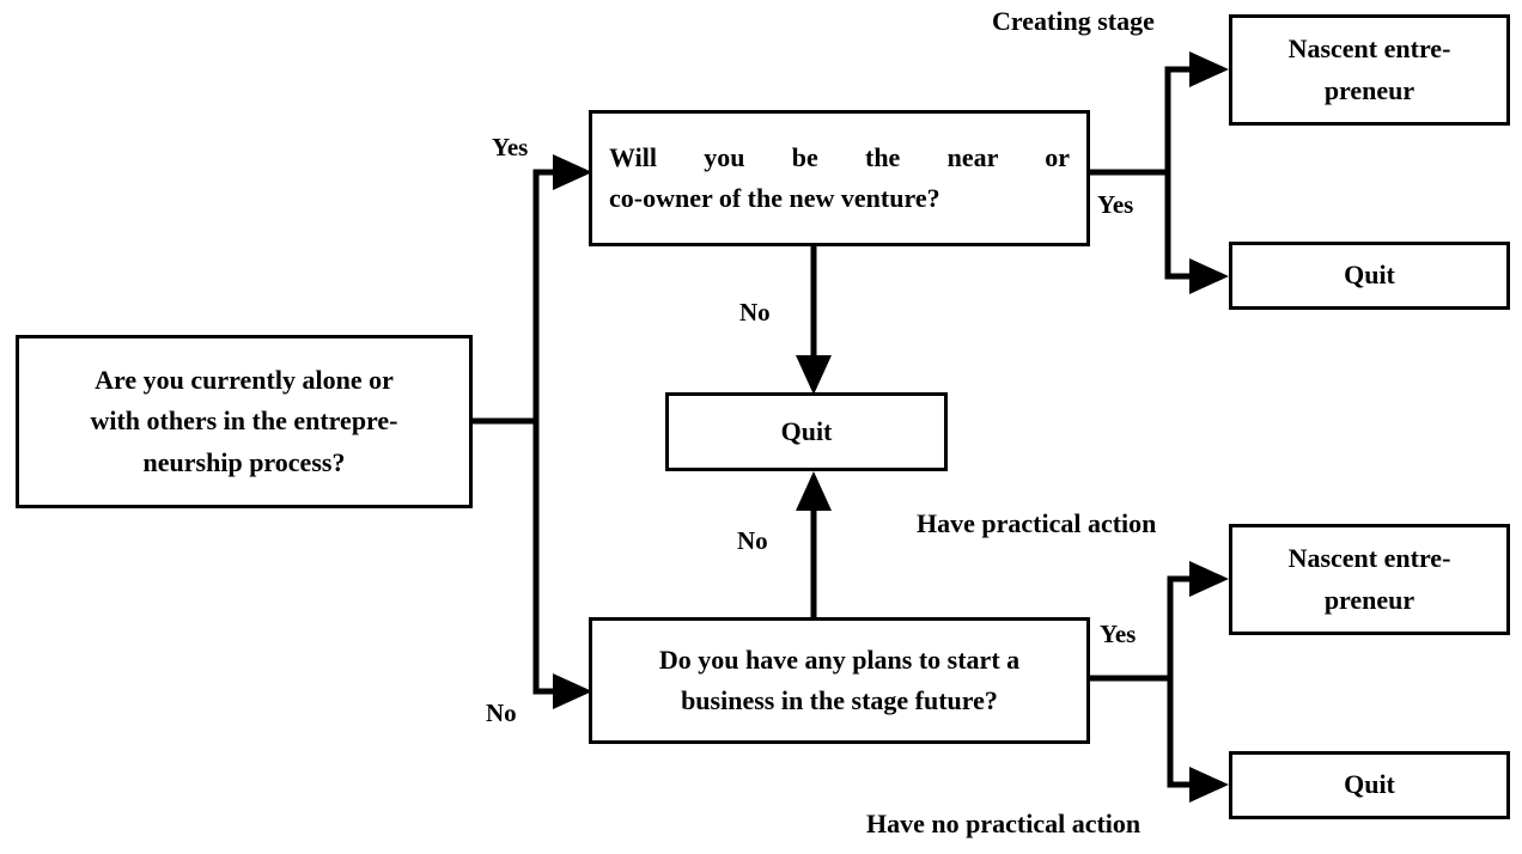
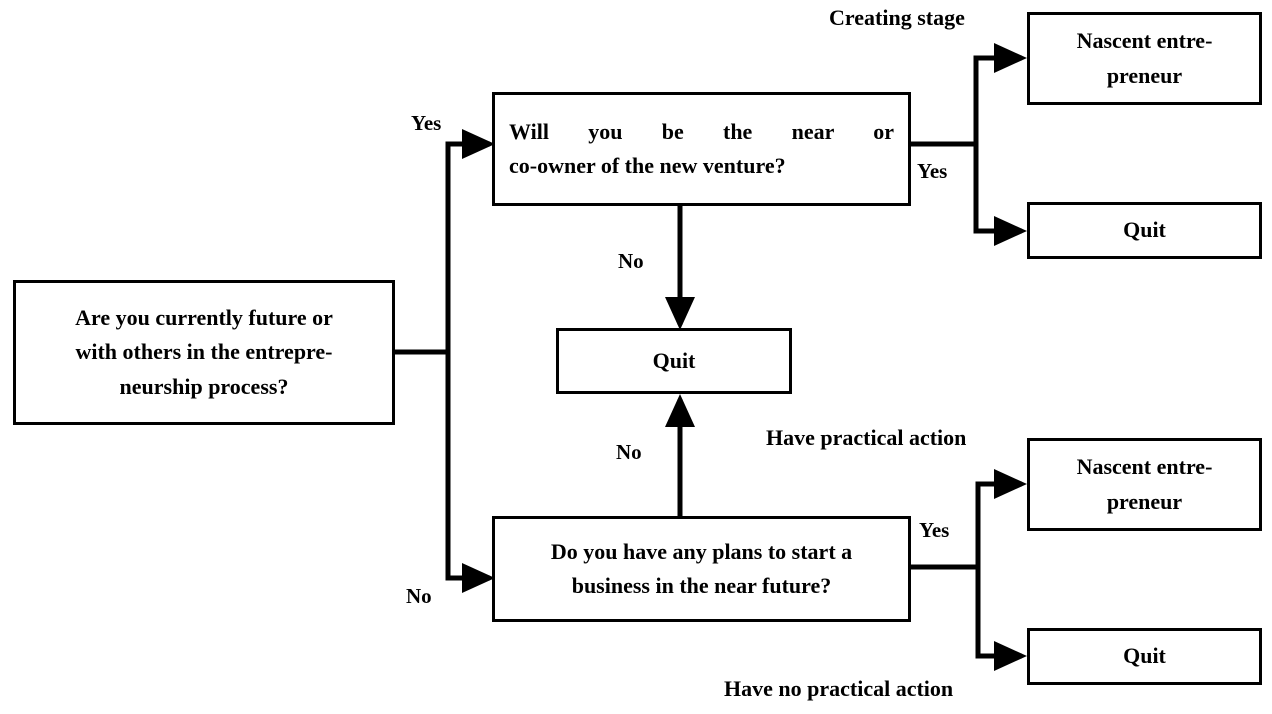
- Are you currently alone or
+ Are you currently future or
  with others in the entrepre-
  neurship process?
  Will you be the near or
  co-owner of the new venture?
  Do you have any plans to start a
- business in the stage future?
+ business in the near future?
  Quit
  Nascent entre-
  preneur
  Quit
  Nascent entre-
  preneur
  Quit
  Yes
  No
  No
  Yes
  Yes
  No
  Creating stage
  Have practical action
  Have no practical action
